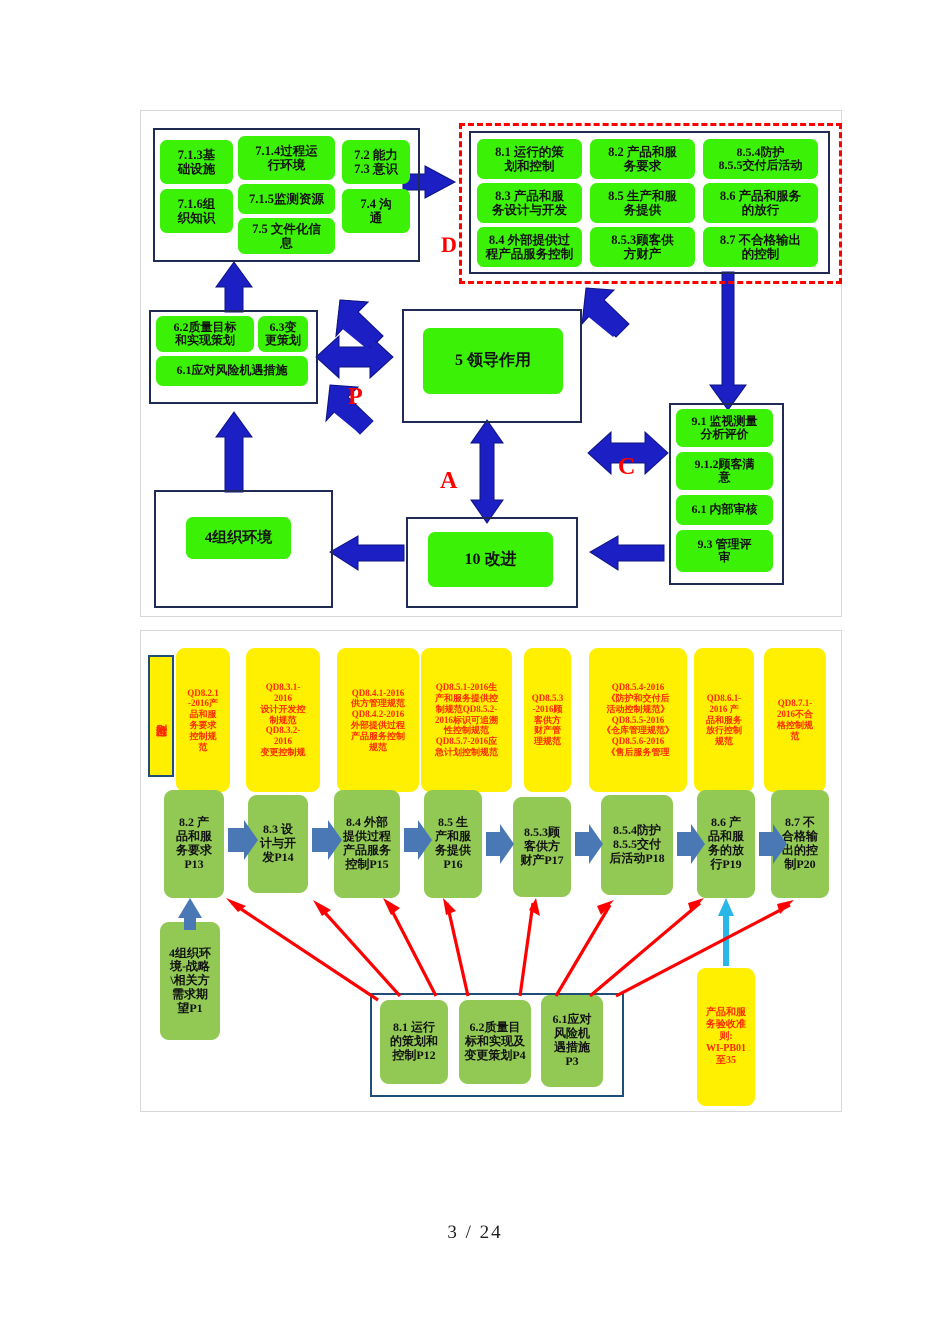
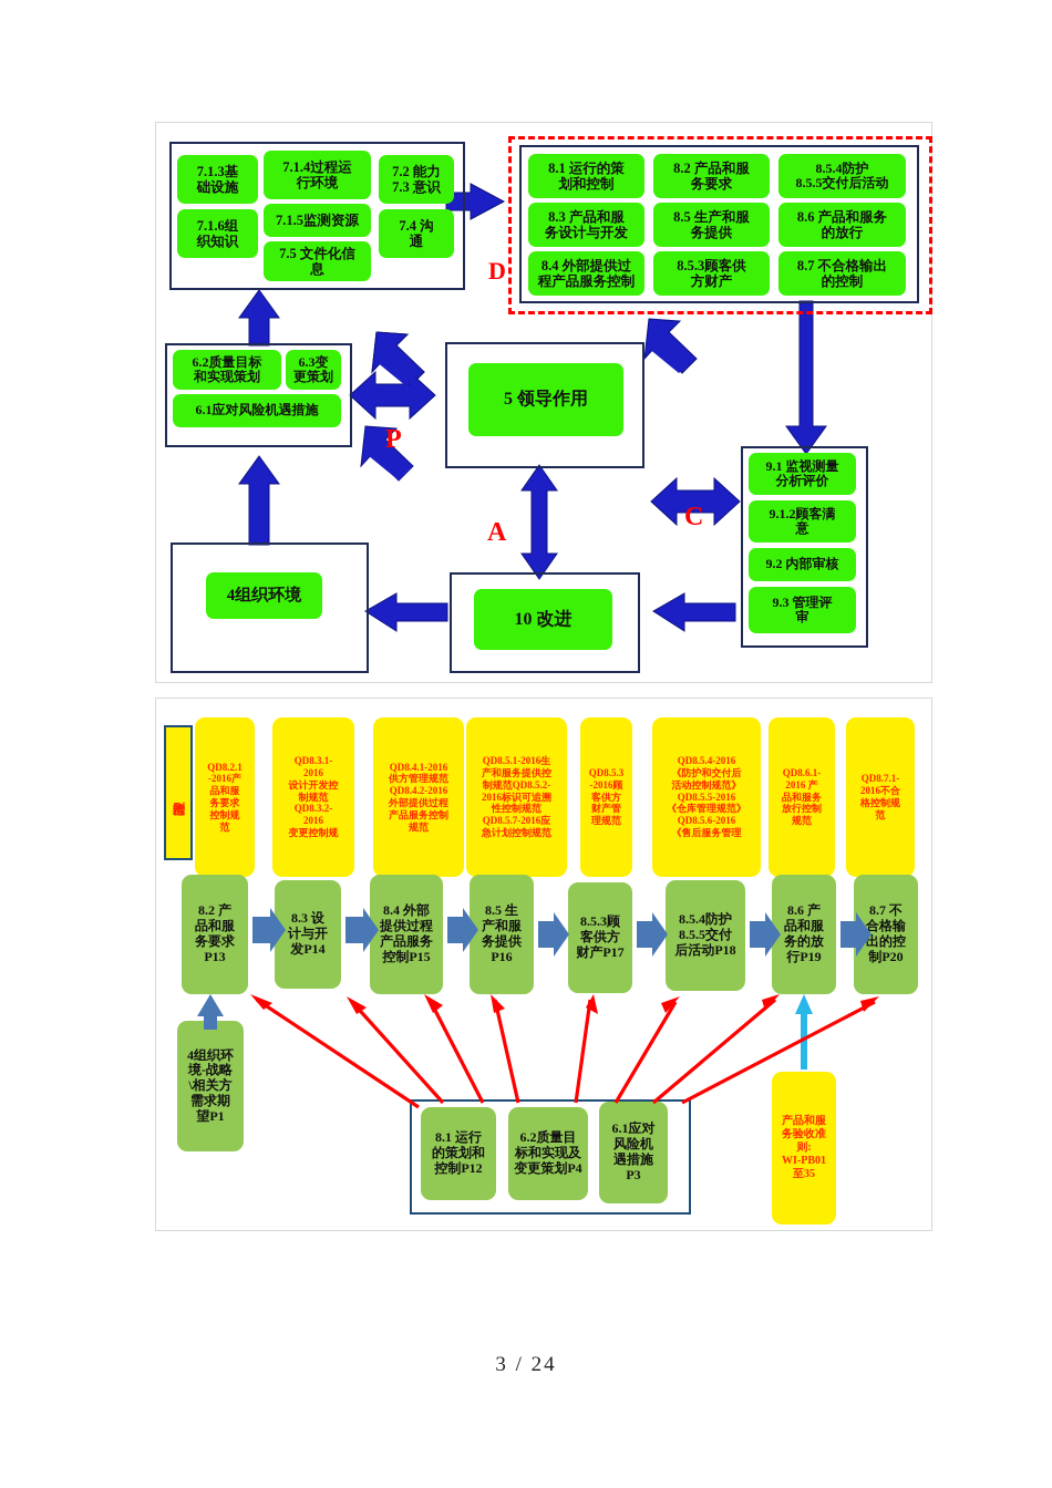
  7.1.3基
  础设施
  7.1.4过程运
  行环境
  7.2 能力
  7.3 意识
  7.1.6组
  织知识
  7.1.5监测资源
  7.4 沟
  通
  7.5 文件化信
  息
  8.1 运行的策
  划和控制
  8.2 产品和服
  务要求
  8.5.4防护
  8.5.5交付后活动
  8.3 产品和服
  务设计与开发
  8.5 生产和服
  务提供
  8.6 产品和服务
  的放行
  8.4 外部提供过
  程产品服务控制
  8.5.3顾客供
  方财产
  8.7 不合格输出
  的控制
  D
  6.2质量目标
  和实现策划
  6.3变
  更策划
  6.1应对风险机遇措施
  P
  5 领导作用
  9.1 监视测量
  分析评价
  9.1.2顾客满
  意
- 6.1 内部审核
+ 9.2 内部审核
  9.3 管理评
  审
  C
  A
  4组织环境
  10 改进
  QD8.2.1
  -2016产
  品和服
  务要求
  控制规
  范
  QD8.3.1-
  2016
  设计开发控
  制规范
  QD8.3.2-
  2016
  变更控制规
  QD8.4.1-2016
  供方管理规范
  QD8.4.2-2016
  外部提供过程
  产品服务控制
  规范
  QD8.5.1-2016生
  产和服务提供控
  制规范QD8.5.2-
  2016标识可追溯
  性控制规范
  QD8.5.7-2016应
  急计划控制规范
  QD8.5.3
  -2016顾
  客供方
  财产管
  理规范
  QD8.5.4-2016
  《防护和交付后
  活动控制规范》
  QD8.5.5-2016
  《仓库管理规范》
  QD8.5.6-2016
  《售后服务管理
  QD8.6.1-
  2016 产
  品和服务
  放行控制
  规范
  QD8.7.1-
  2016不合
  格控制规
  范
  8.2 产
  品和服
  务要求
  P13
  8.3 设
  计与开
  发P14
  8.4 外部
  提供过程
  产品服务
  控制P15
  8.5 生
  产和服
  务提供
  P16
  8.5.3顾
  客供方
  财产P17
  8.5.4防护
  8.5.5交付
  后活动P18
  8.6 产
  品和服
  务的放
  行P19
  8.7 不
  合格输
  出的控
  制P20
  4组织环
  境-战略
  \相关方
  需求期
  望P1
  8.1 运行
  的策划和
  控制P12
  6.2质量目
  标和实现及
  变更策划P4
  6.1应对
  风险机
  遇措施
  P3
  产品和服
  务验收准
  则:
  WI-PB01
  至35
  3 / 24
